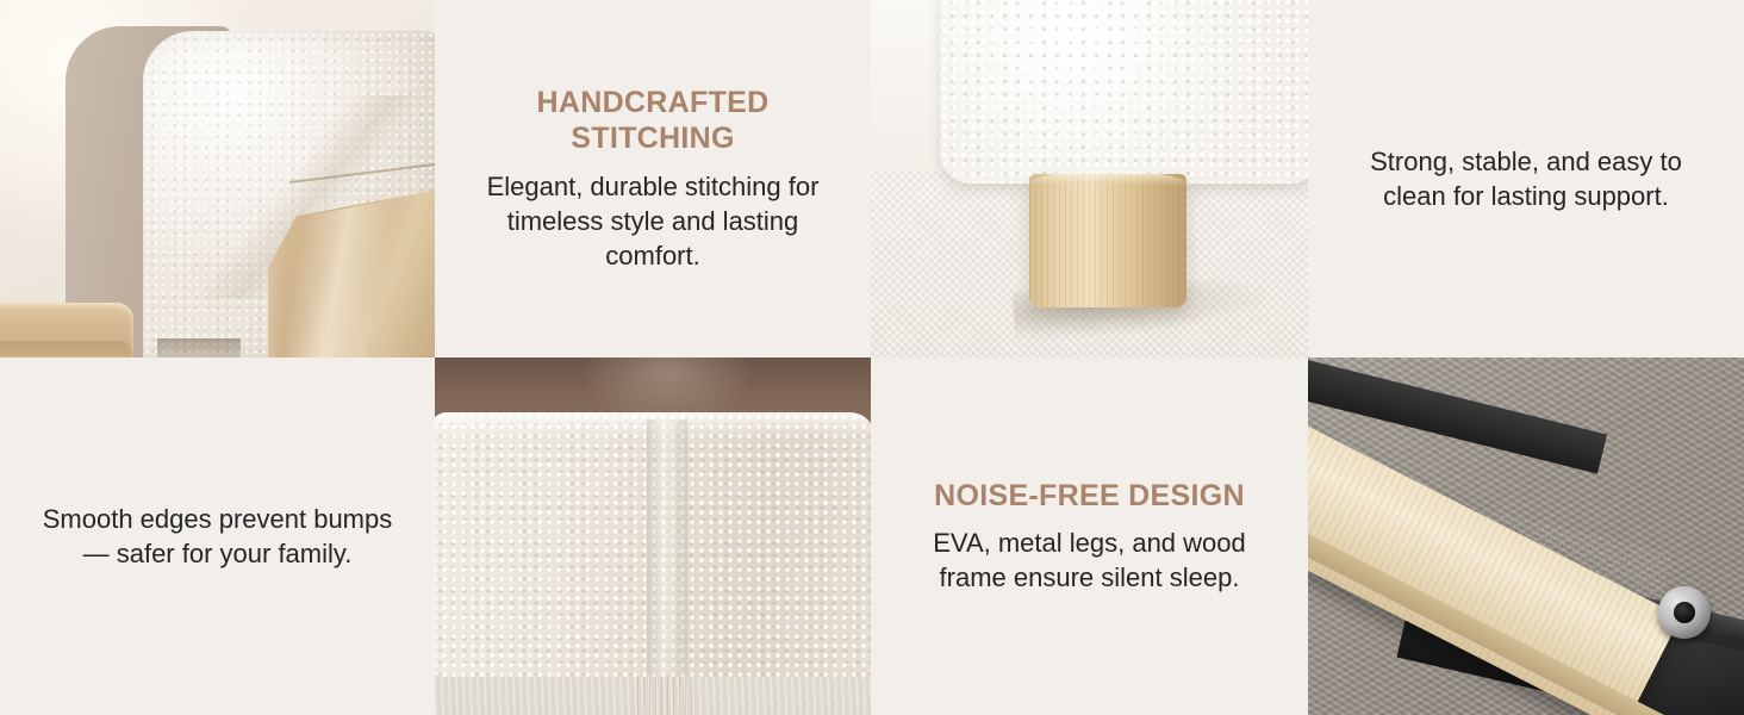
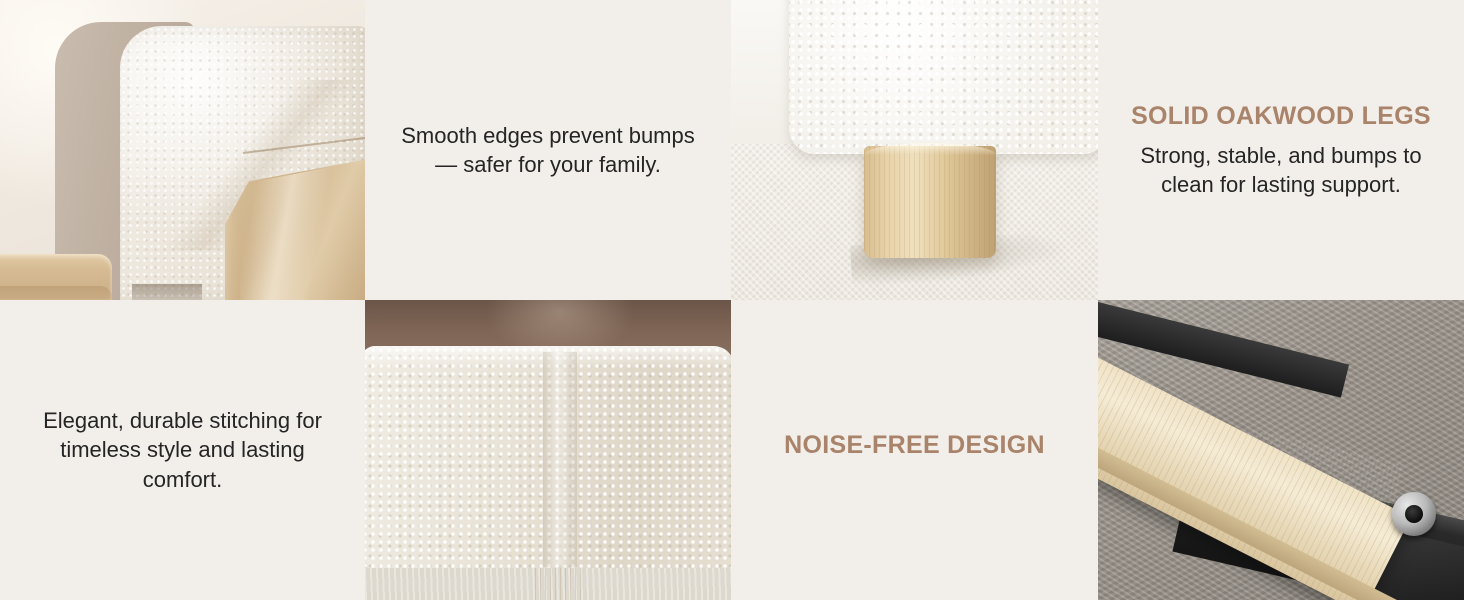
- HANDCRAFTED
- STITCHING
- Elegant, durable stitching for timeless style and lasting comfort.
+ Smooth edges prevent bumps— safer for your family.
+ SOLID OAKWOOD LEGS
- Strong, stable, and easy to clean for lasting support.
+ Strong, stable, and bumps to clean for lasting support.
- Smooth edges prevent bumps— safer for your family.
+ Elegant, durable stitching for timeless style and lasting comfort.
  NOISE-FREE DESIGN
- EVA, metal legs, and wood frame ensure silent sleep.
